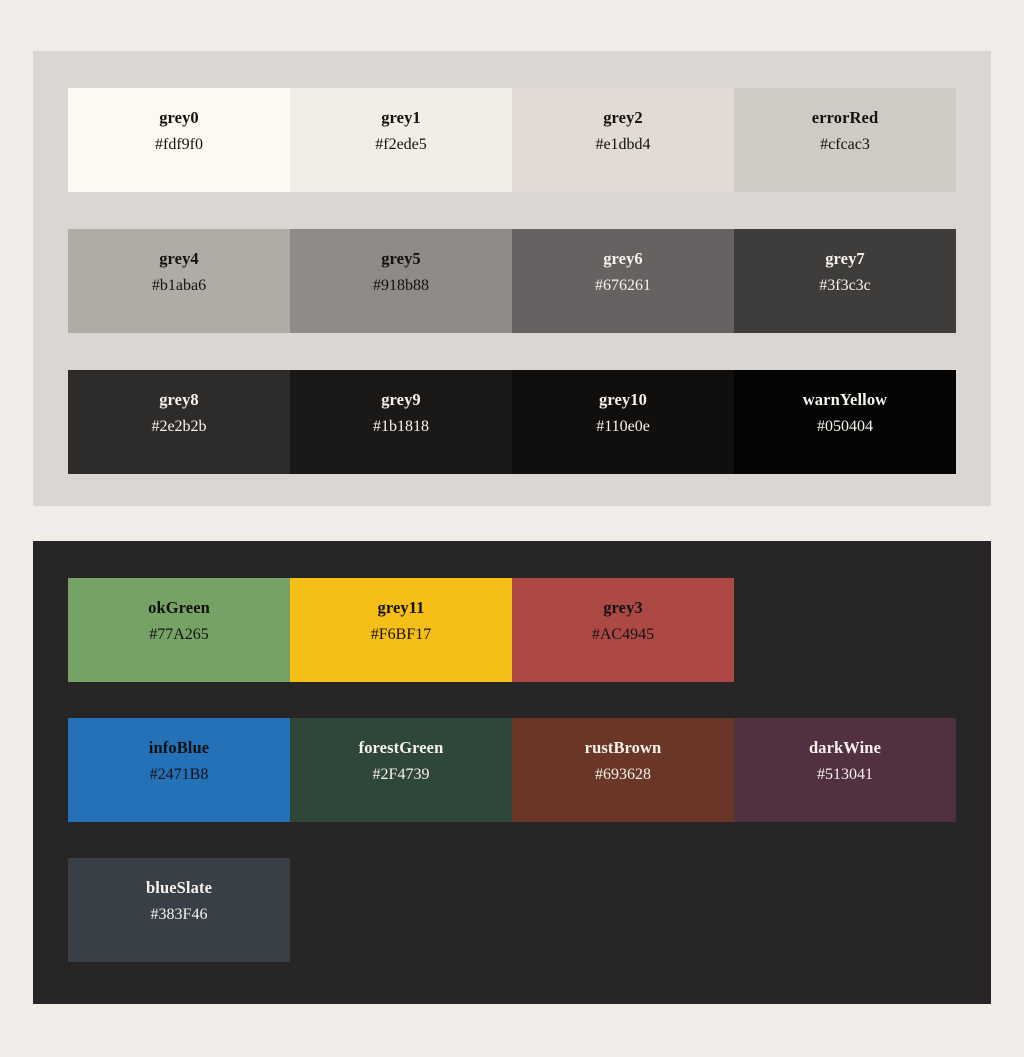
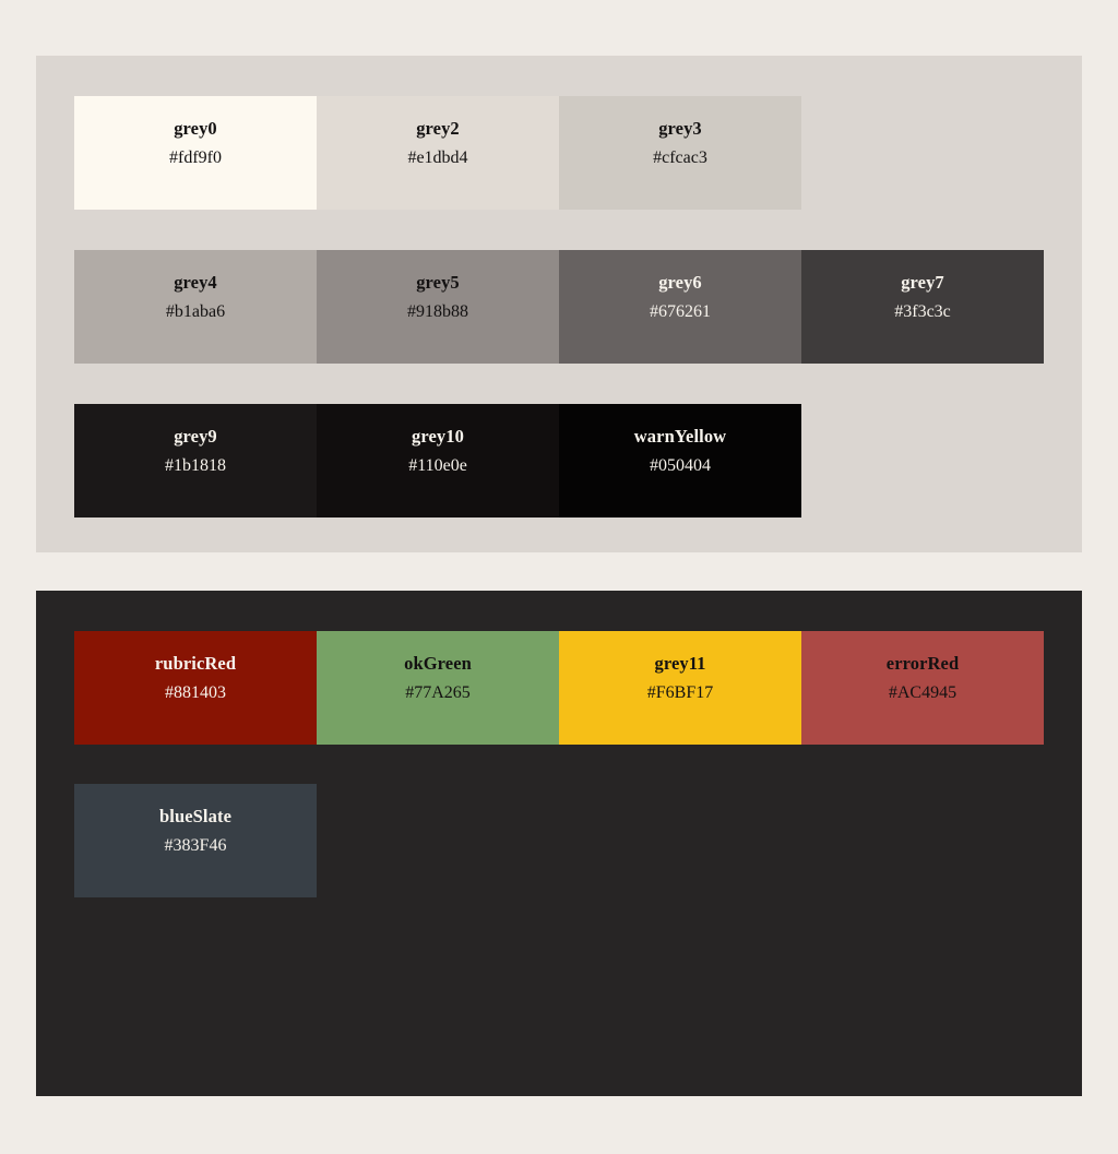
  grey0
  #fdf9f0
- grey1
- #f2ede5
  grey2
  #e1dbd4
- errorRed
+ grey3
  #cfcac3
  grey4
  #b1aba6
  grey5
  #918b88
  grey6
  #676261
  grey7
  #3f3c3c
- grey8
- #2e2b2b
  grey9
  #1b1818
  grey10
  #110e0e
  warnYellow
  #050404
+ rubricRed
+ #881403
  okGreen
  #77A265
  grey11
  #F6BF17
- grey3
+ errorRed
  #AC4945
- infoBlue
- #2471B8
- forestGreen
- #2F4739
- rustBrown
- #693628
- darkWine
- #513041
  blueSlate
  #383F46
